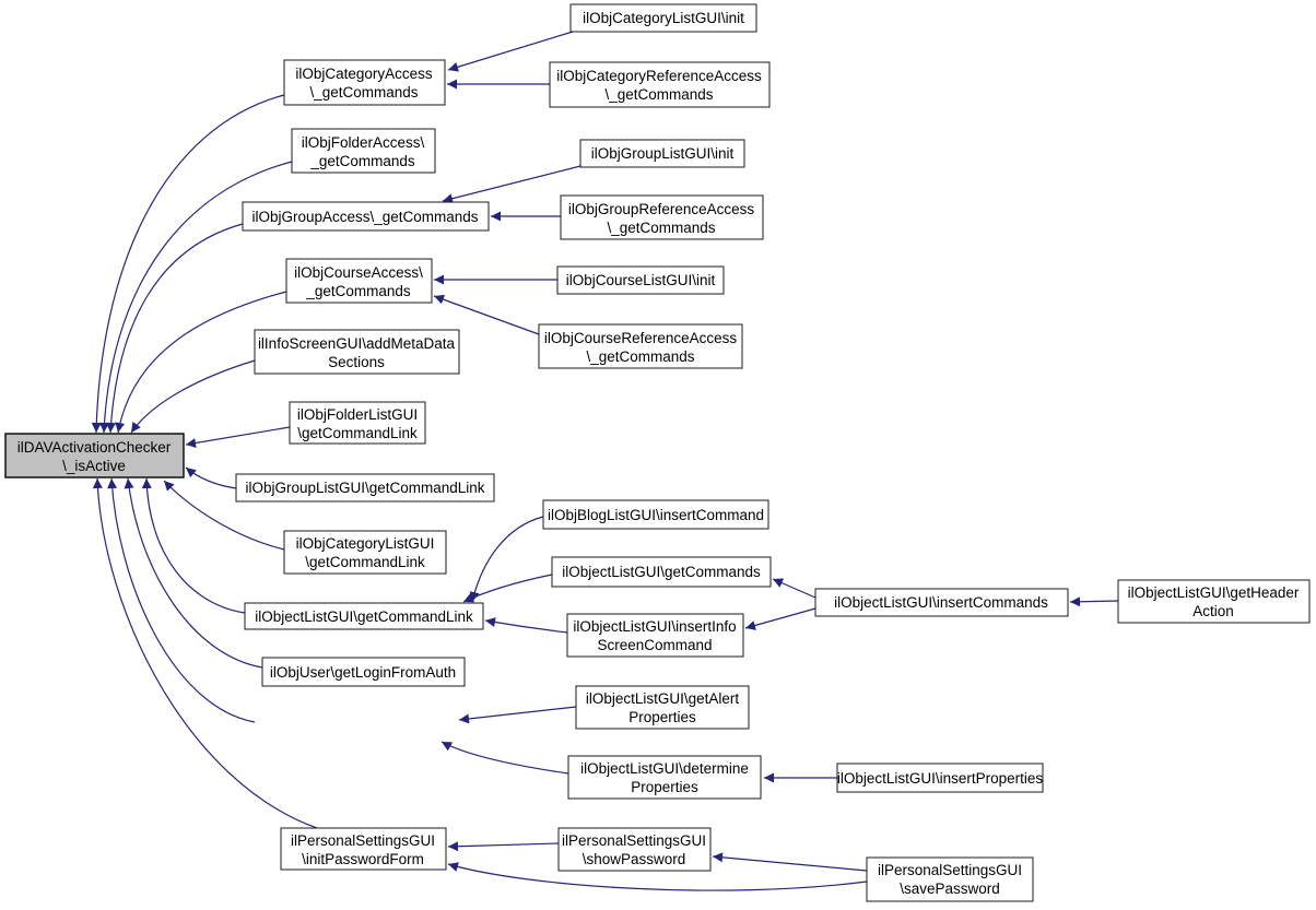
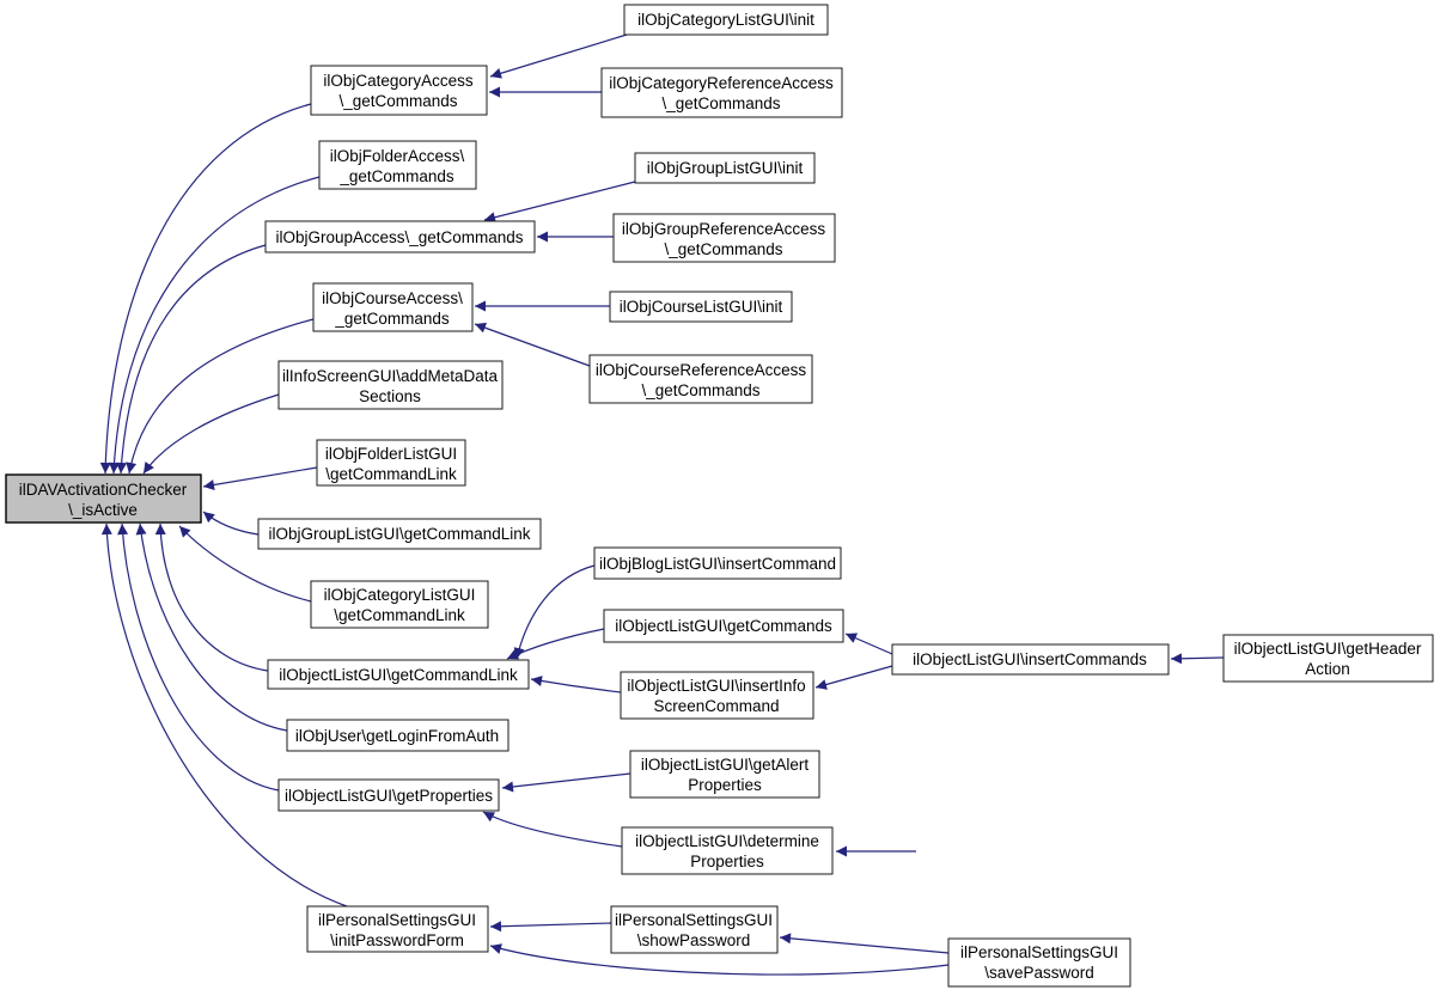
  ilObjCategoryListGUI\init
  ilObjCategoryAccess
  \_getCommands
  ilObjCategoryReferenceAccess
  \_getCommands
  ilObjFolderAccess\
  _getCommands
  ilObjGroupListGUI\init
  ilObjGroupAccess\_getCommands
  ilObjGroupReferenceAccess
  \_getCommands
  ilObjCourseAccess\
  _getCommands
  ilObjCourseListGUI\init
  ilObjCourseReferenceAccess
  \_getCommands
  ilInfoScreenGUI\addMetaData
  Sections
  ilObjFolderListGUI
  \getCommandLink
  ilDAVActivationChecker
  \_isActive
  ilObjGroupListGUI\getCommandLink
  ilObjCategoryListGUI
  \getCommandLink
  ilObjBlogListGUI\insertCommand
  ilObjectListGUI\getCommands
  ilObjectListGUI\getCommandLink
  ilObjectListGUI\insertInfo
  ScreenCommand
  ilObjectListGUI\insertCommands
  ilObjectListGUI\getHeader
  Action
  ilObjUser\getLoginFromAuth
+ ilObjectListGUI\getProperties
  ilObjectListGUI\getAlert
  Properties
  ilObjectListGUI\determine
  Properties
- ilObjectListGUI\insertProperties
  ilPersonalSettingsGUI
  \initPasswordForm
  ilPersonalSettingsGUI
  \showPassword
  ilPersonalSettingsGUI
  \savePassword
